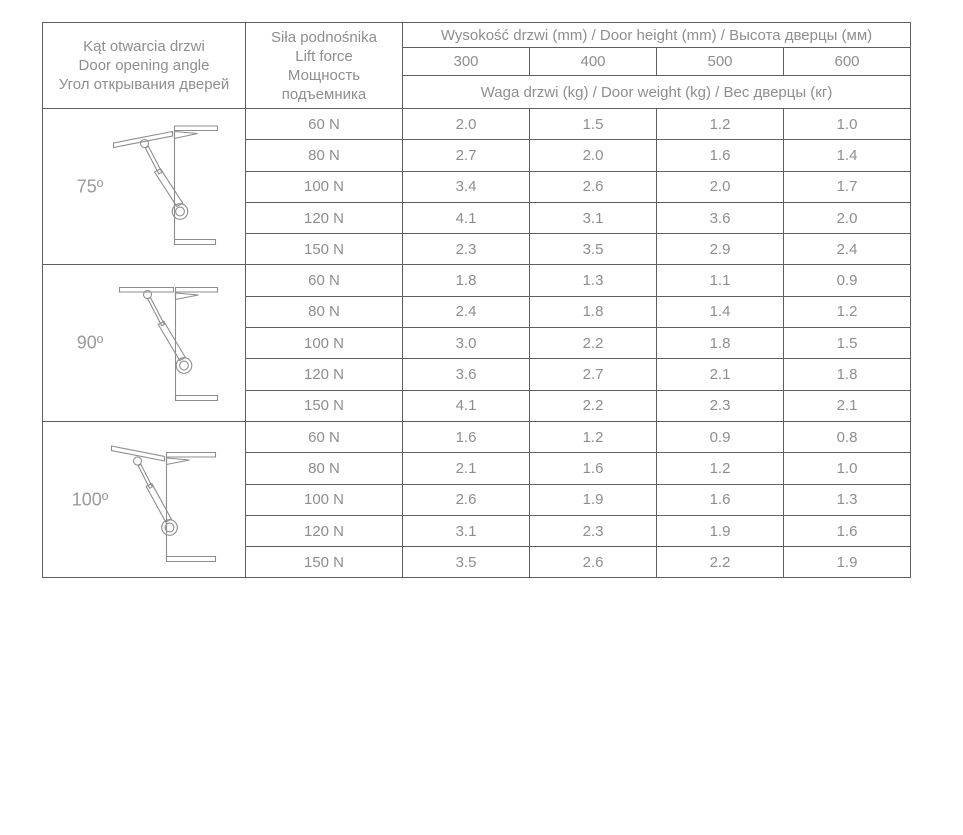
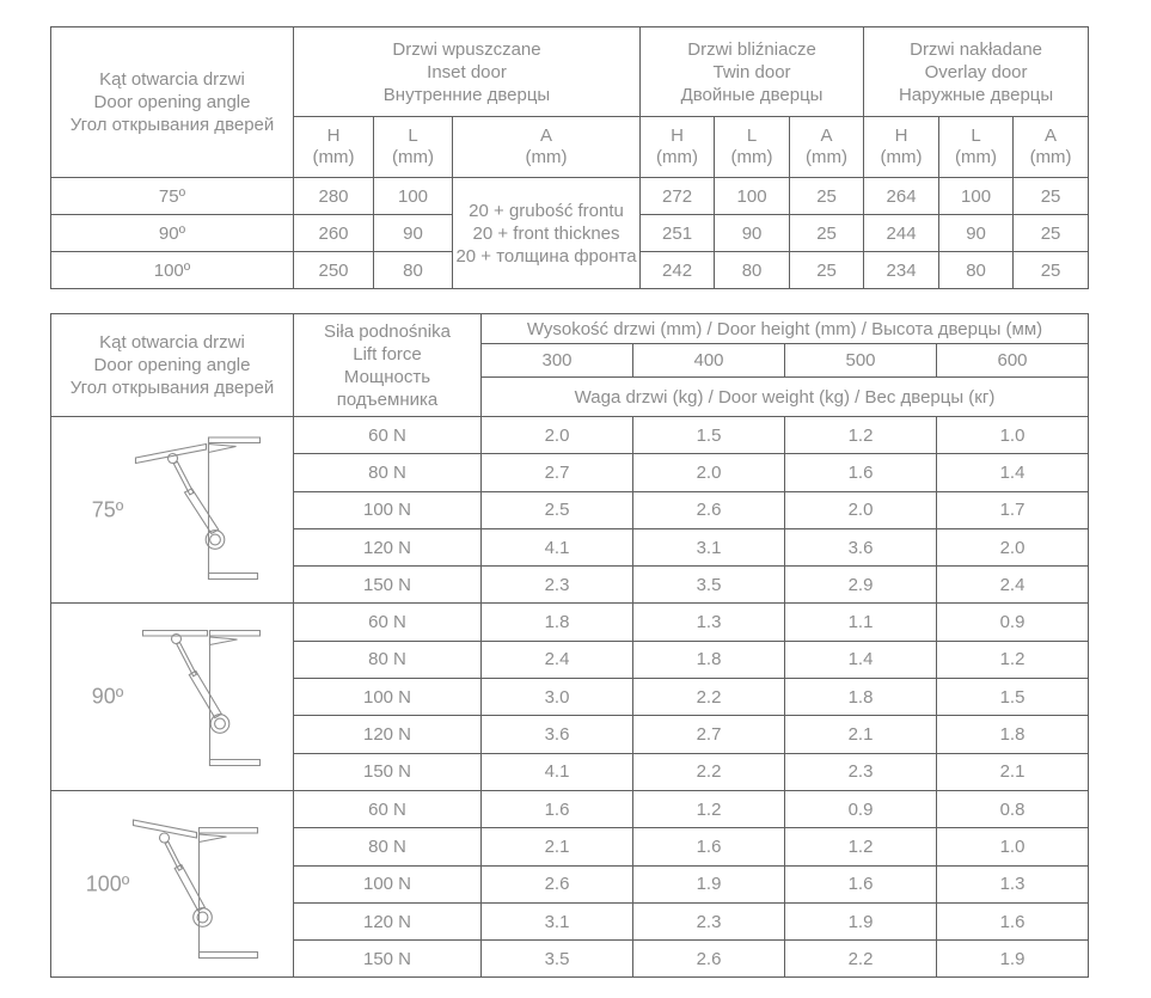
+ Kąt otwarcia drzwi Door opening angle Угол открывания дверей	Drzwi wpuszczane Inset door Внутренние дверцы	Drzwi bliźniacze Twin door Двойные дверцы	Drzwi nakładane Overlay door Наружные дверцы
+ H(mm)	L(mm)	A(mm)	H(mm)	L(mm)	A(mm)	H(mm)	L(mm)	A(mm)
+ 75º	280	100	20 + grubość frontu20 + front thicknes20 + толщина фронта	272	100	25	264	100	25
+ 90º	260	90	251	90	25	244	90	25
+ 100º	250	80	242	80	25	234	80	25
  Kąt otwarcia drzwi Door opening angle Угол открывания дверей	Siła podnośnika Lift force Мощность подъемника	Wysokość drzwi (mm) / Door height (mm) / Высота дверцы (мм)
  300	400	500	600
  Waga drzwi (kg) / Door weight (kg) / Вес дверцы (кг)
  75º	60 N	2.0	1.5	1.2	1.0
  80 N	2.7	2.0	1.6	1.4
- 100 N	3.4	2.6	2.0	1.7
+ 100 N	2.5	2.6	2.0	1.7
  120 N	4.1	3.1	3.6	2.0
  150 N	2.3	3.5	2.9	2.4
  90º	60 N	1.8	1.3	1.1	0.9
  80 N	2.4	1.8	1.4	1.2
  100 N	3.0	2.2	1.8	1.5
  120 N	3.6	2.7	2.1	1.8
  150 N	4.1	2.2	2.3	2.1
  100º	60 N	1.6	1.2	0.9	0.8
  80 N	2.1	1.6	1.2	1.0
  100 N	2.6	1.9	1.6	1.3
  120 N	3.1	2.3	1.9	1.6
  150 N	3.5	2.6	2.2	1.9
